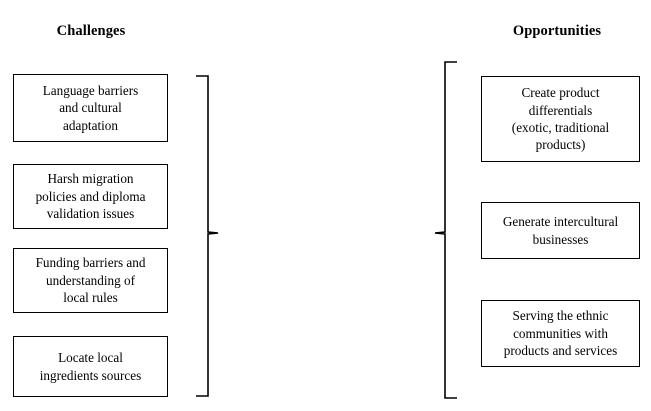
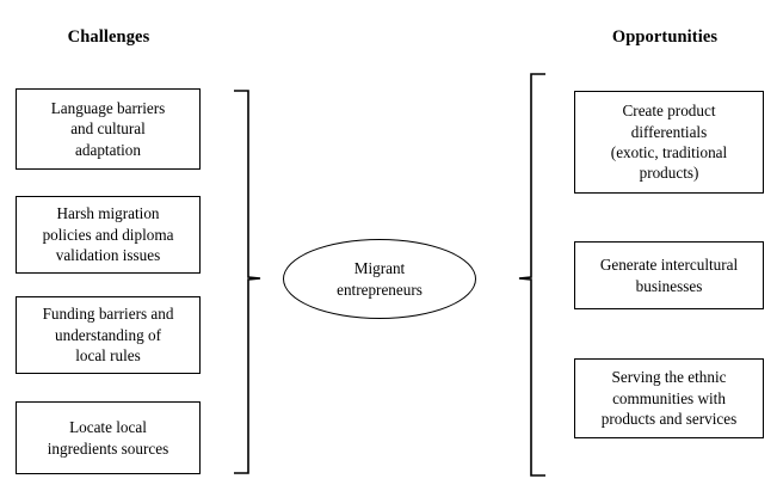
  Challenges
  Opportunities
  Language barriers
  and cultural
  adaptation
  Harsh migration
  policies and diploma
  validation issues
  Funding barriers and
  understanding of
  local rules
  Locate local
  ingredients sources
+ Migrant
+ entrepreneurs
  Create product
  differentials
  (exotic, traditional
  products)
  Generate intercultural
  businesses
  Serving the ethnic
  communities with
  products and services
